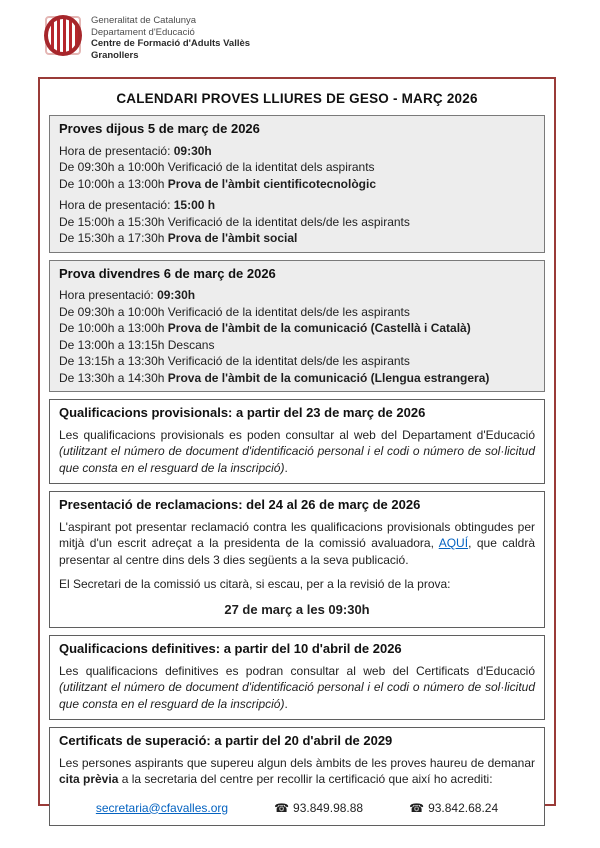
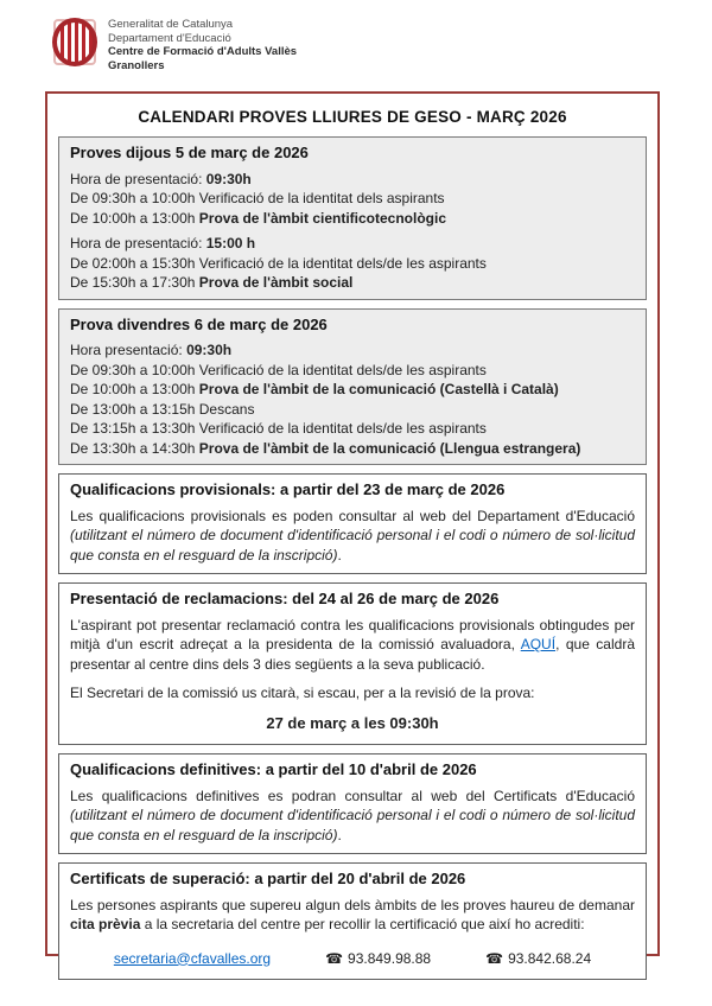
  Generalitat de Catalunya
  Departament d'Educació
  Centre de Formació d'Adults Vallès
  Granollers
  CALENDARI PROVES LLIURES DE GESO - MARÇ 2026
  Proves dijous 5 de març de 2026
  Hora de presentació: 09:30h
  De 09:30h a 10:00h Verificació de la identitat dels aspirants
  De 10:00h a 13:00h Prova de l'àmbit cientificotecnològic
  Hora de presentació: 15:00 h
- De 15:00h a 15:30h Verificació de la identitat dels/de les aspirants
+ De 02:00h a 15:30h Verificació de la identitat dels/de les aspirants
  De 15:30h a 17:30h Prova de l'àmbit social
  Prova divendres 6 de març de 2026
  Hora presentació: 09:30h
  De 09:30h a 10:00h Verificació de la identitat dels/de les aspirants
  De 10:00h a 13:00h Prova de l'àmbit de la comunicació (Castellà i Català)
  De 13:00h a 13:15h Descans
  De 13:15h a 13:30h Verificació de la identitat dels/de les aspirants
  De 13:30h a 14:30h Prova de l'àmbit de la comunicació (Llengua estrangera)
  Qualificacions provisionals: a partir del 23 de març de 2026
  Les qualificacions provisionals es poden consultar al web del Departament d'Educació (utilitzant el número de document d'identificació personal i el codi o número de sol·licitud que consta en el resguard de la inscripció).
  Presentació de reclamacions: del 24 al 26 de març de 2026
  L'aspirant pot presentar reclamació contra les qualificacions provisionals obtingudes per mitjà d'un escrit adreçat a la presidenta de la comissió avaluadora, AQUÍ, que caldrà presentar al centre dins dels 3 dies següents a la seva publicació.
  El Secretari de la comissió us citarà, si escau, per a la revisió de la prova:
  27 de març a les 09:30h
  Qualificacions definitives: a partir del 10 d'abril de 2026
  Les qualificacions definitives es podran consultar al web del Certificats d'Educació (utilitzant el número de document d'identificació personal i el codi o número de sol·licitud que consta en el resguard de la inscripció).
- Certificats de superació: a partir del 20 d'abril de 2029
+ Certificats de superació: a partir del 20 d'abril de 2026
  Les persones aspirants que supereu algun dels àmbits de les proves haureu de demanar cita prèvia a la secretaria del centre per recollir la certificació que així ho acrediti:
  secretaria@cfavalles.org
  ☎ 93.849.98.88
  ☎ 93.842.68.24
